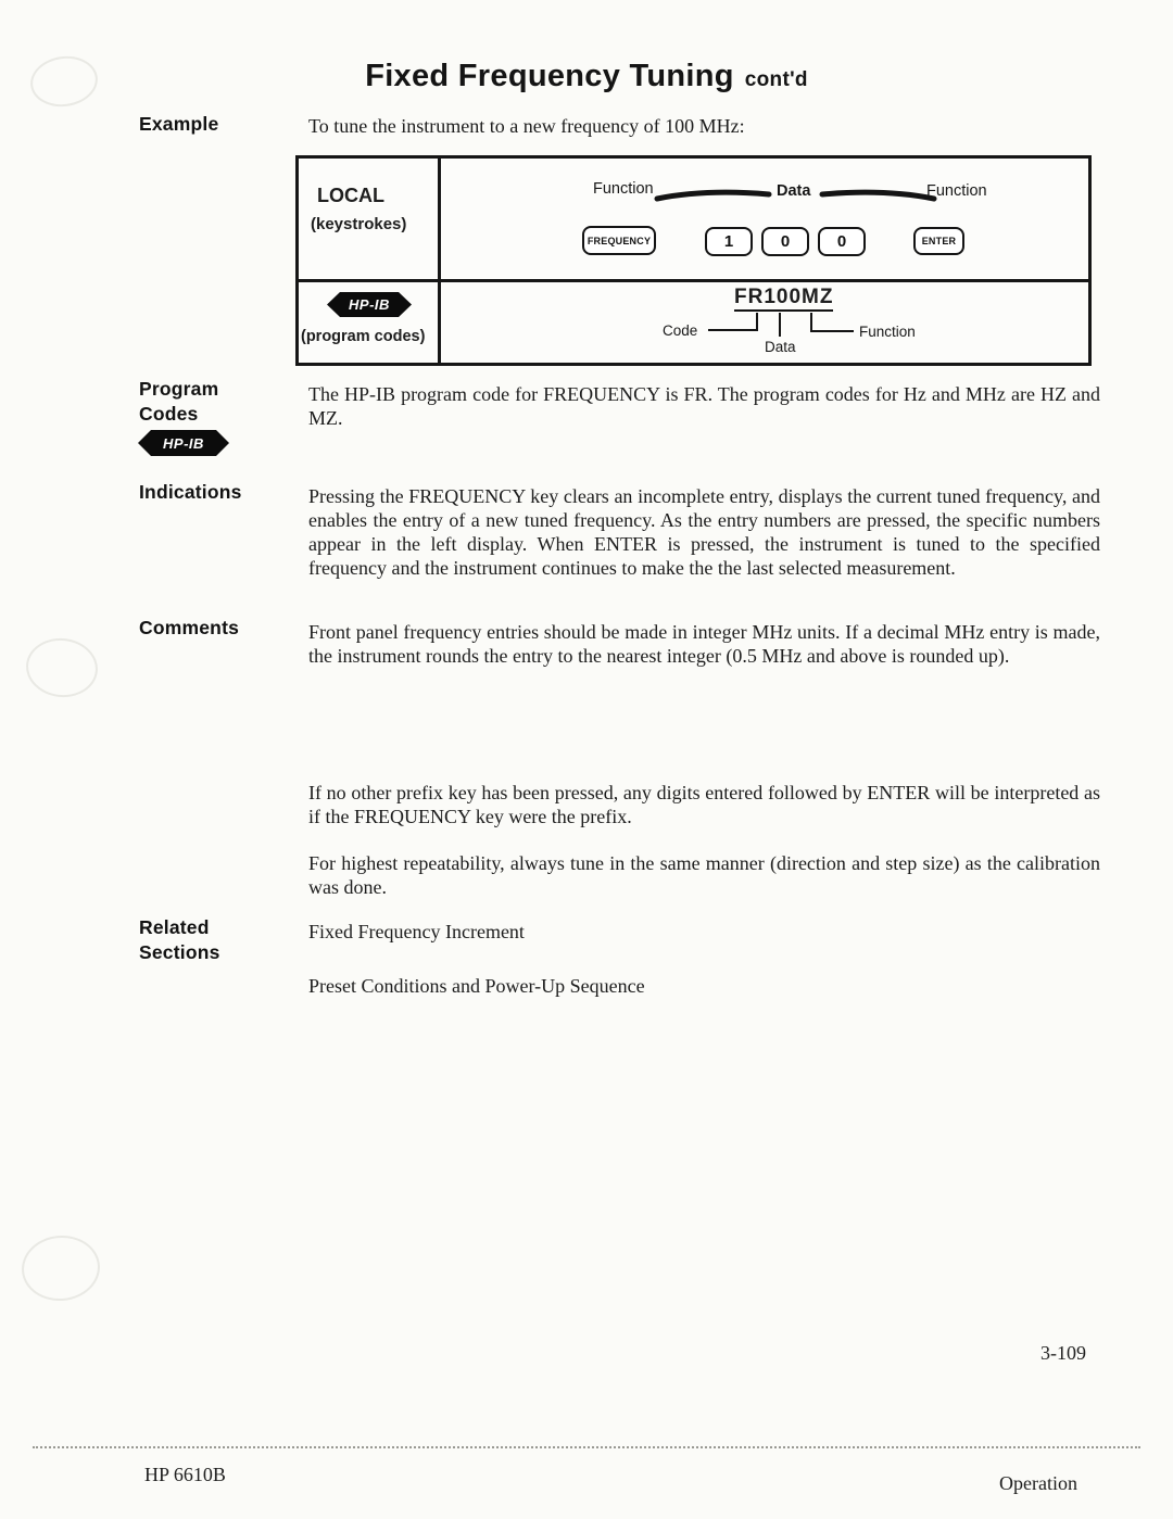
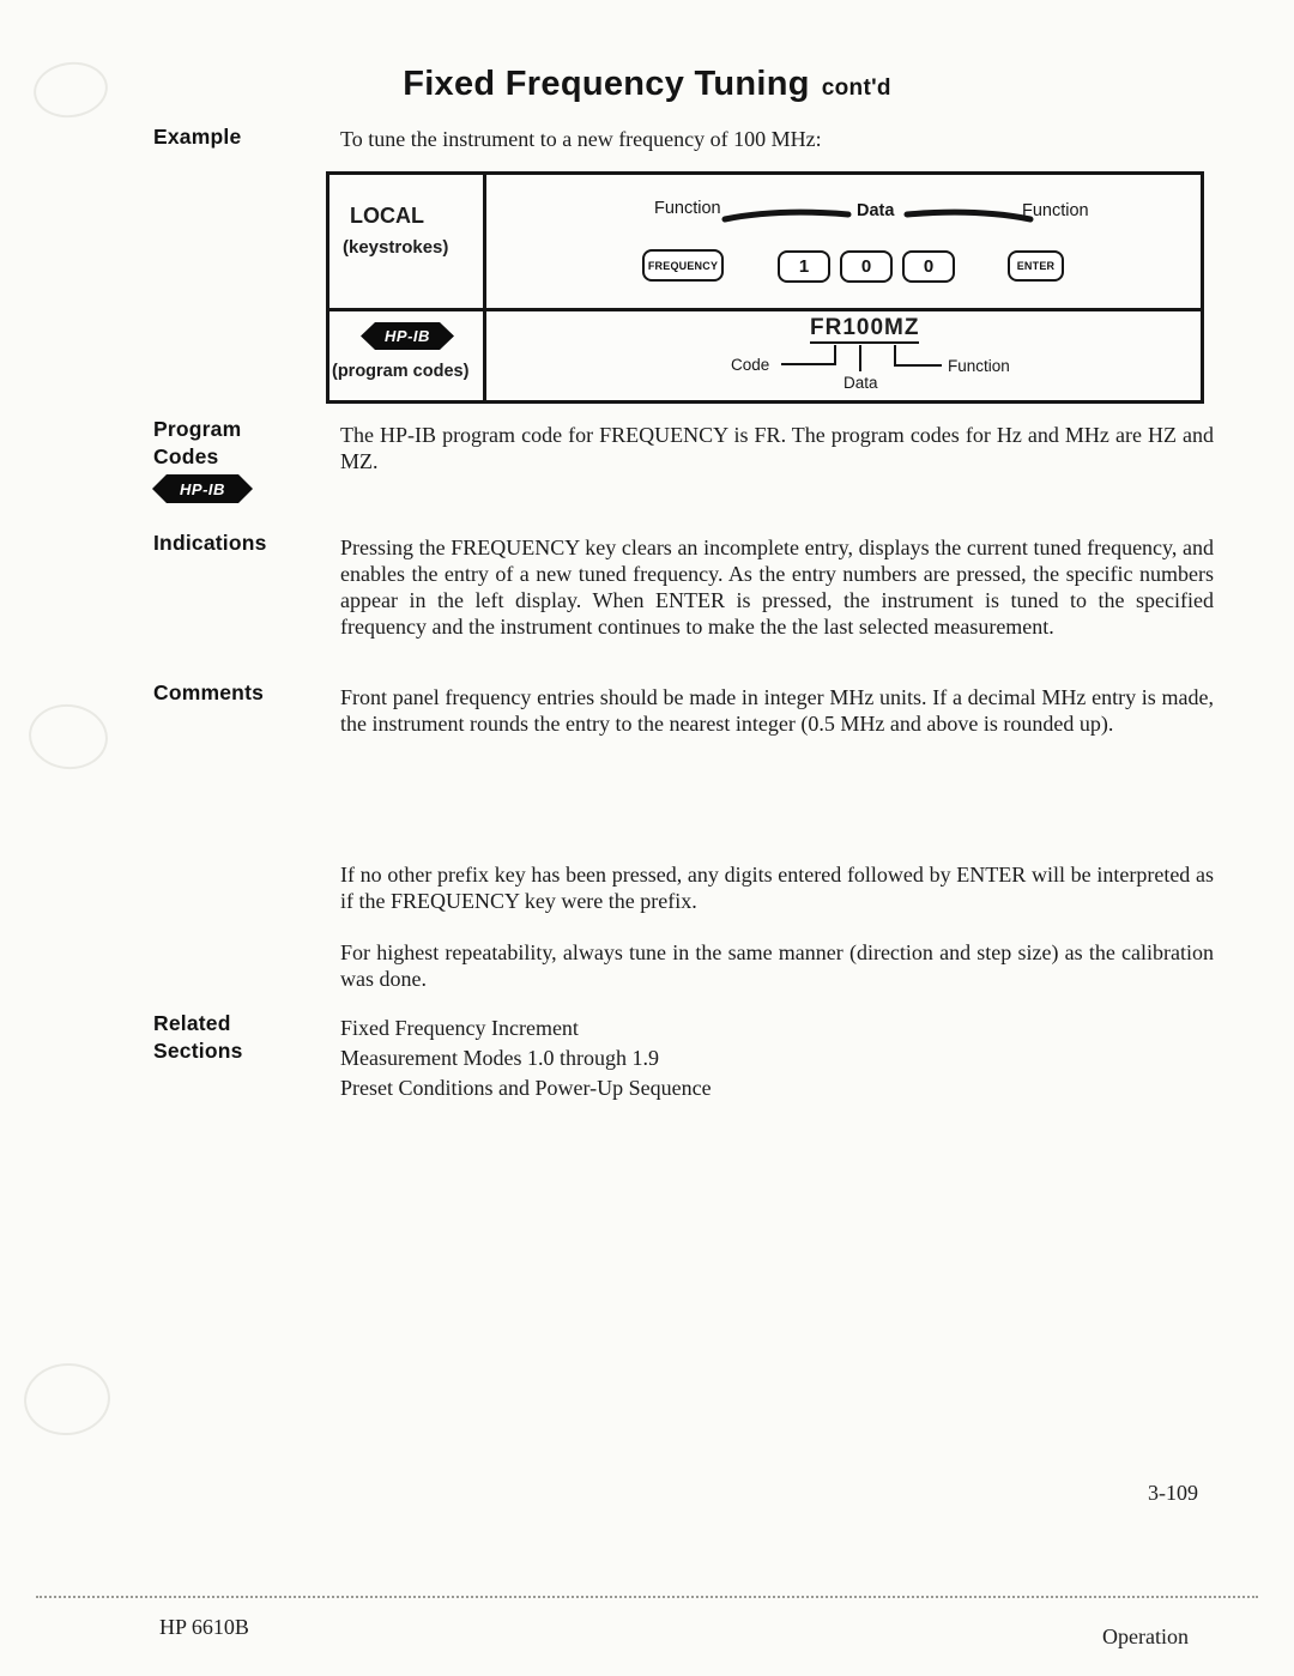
  Fixed Frequency Tuning cont'd
  Example
  To tune the instrument to a new frequency of 100 MHz:
  LOCAL
  (keystrokes)
  Function
  Data
  Function
  FREQUENCY
  1
  0
  0
  ENTER
  HP-IB
  (program codes)
  FR100MZ
  Code
  Data
  Function
  Program
  Codes
  HP-IB
  The HP-IB program code for FREQUENCY is FR. The program codes for Hz and MHz are HZ and MZ.
  Indications
  Pressing the FREQUENCY key clears an incomplete entry, displays the current tuned frequency, and enables the entry of a new tuned frequency. As the entry numbers are pressed, the specific numbers appear in the left display. When ENTER is pressed, the instrument is tuned to the specified frequency and the instrument continues to make the the last selected measurement.
  Comments
  Front panel frequency entries should be made in integer MHz units. If a decimal MHz entry is made, the instrument rounds the entry to the nearest integer (0.5 MHz and above is rounded up).
  If no other prefix key has been pressed, any digits entered followed by ENTER will be interpreted as if the FREQUENCY key were the prefix.
  For highest repeatability, always tune in the same manner (direction and step size) as the calibration was done.
  Related
  Sections
  Fixed Frequency Increment
+ Measurement Modes 1.0 through 1.9
  Preset Conditions and Power-Up Sequence
  3-109
  HP 6610B
  Operation
